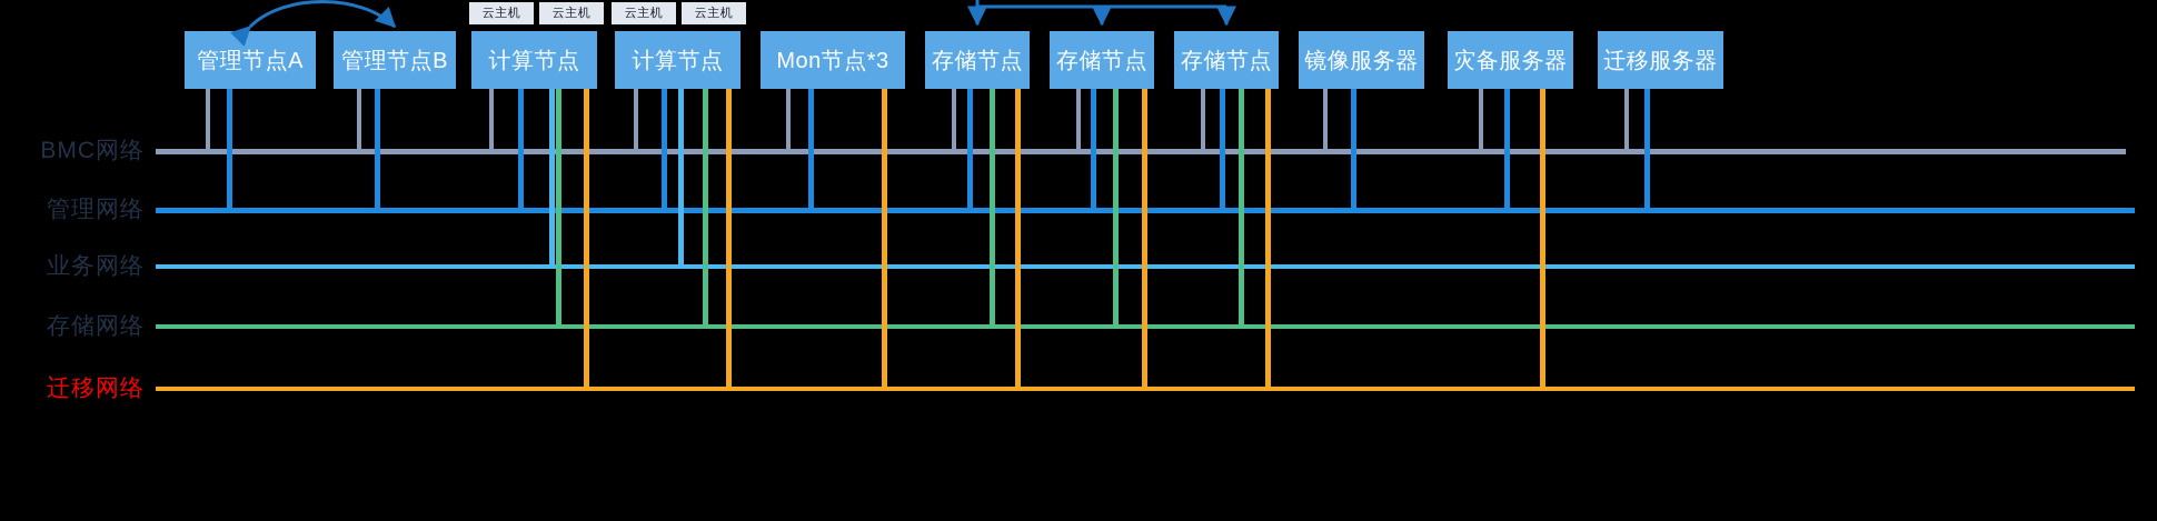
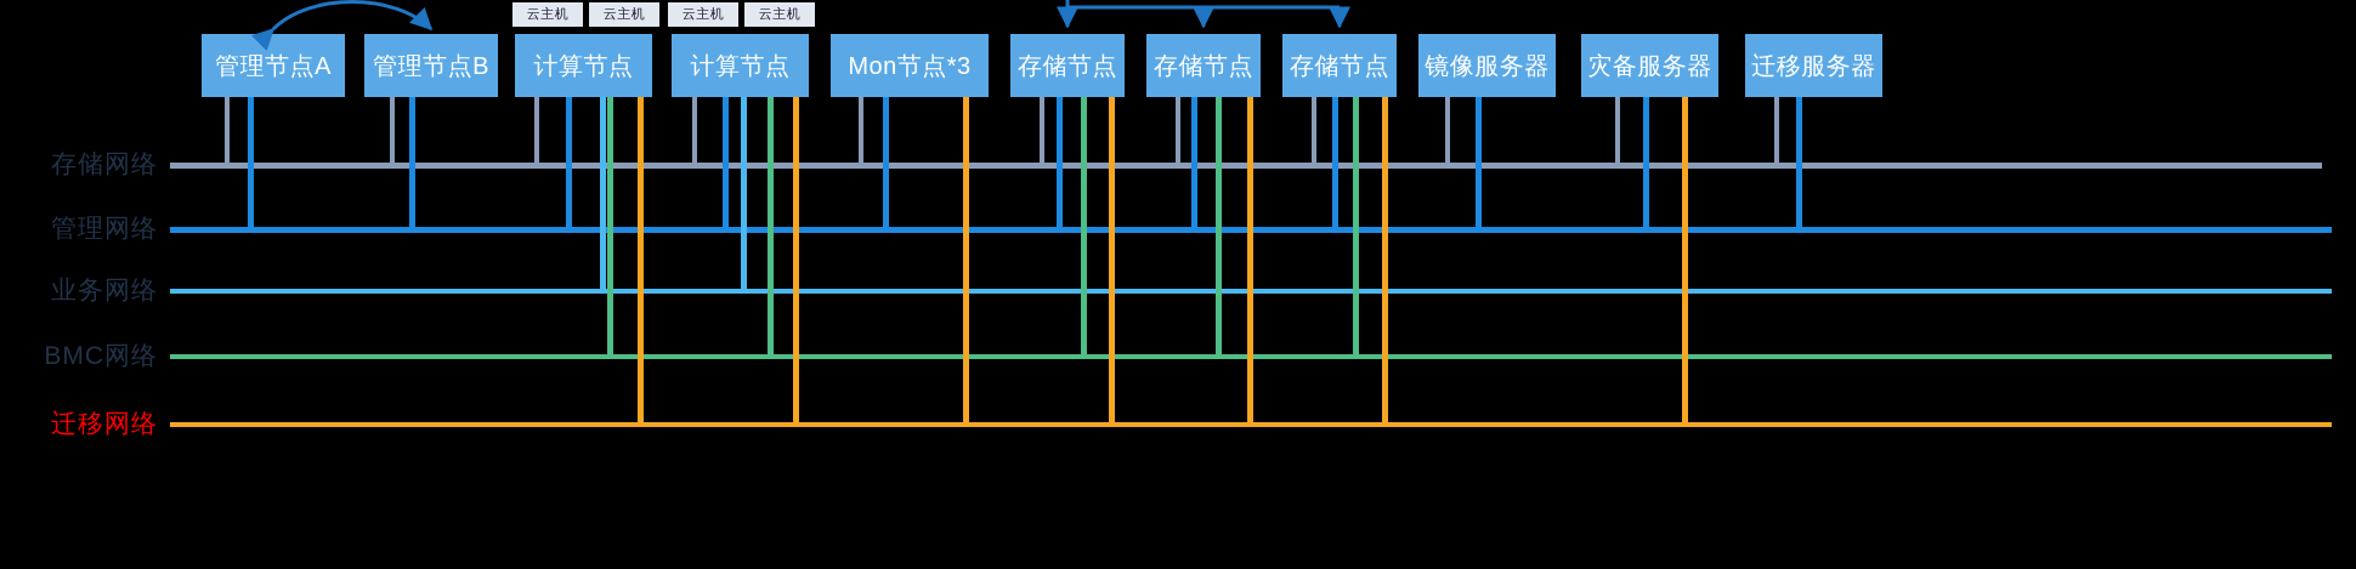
- BMC网络
+ 存储网络
  管理网络
  业务网络
- 存储网络
+ BMC网络
  迁移网络
  管理节点A
  管理节点B
  计算节点
  计算节点
  Mon节点*3
  存储节点
  存储节点
  存储节点
  镜像服务器
  灾备服务器
  迁移服务器
  云主机
  云主机
  云主机
  云主机
